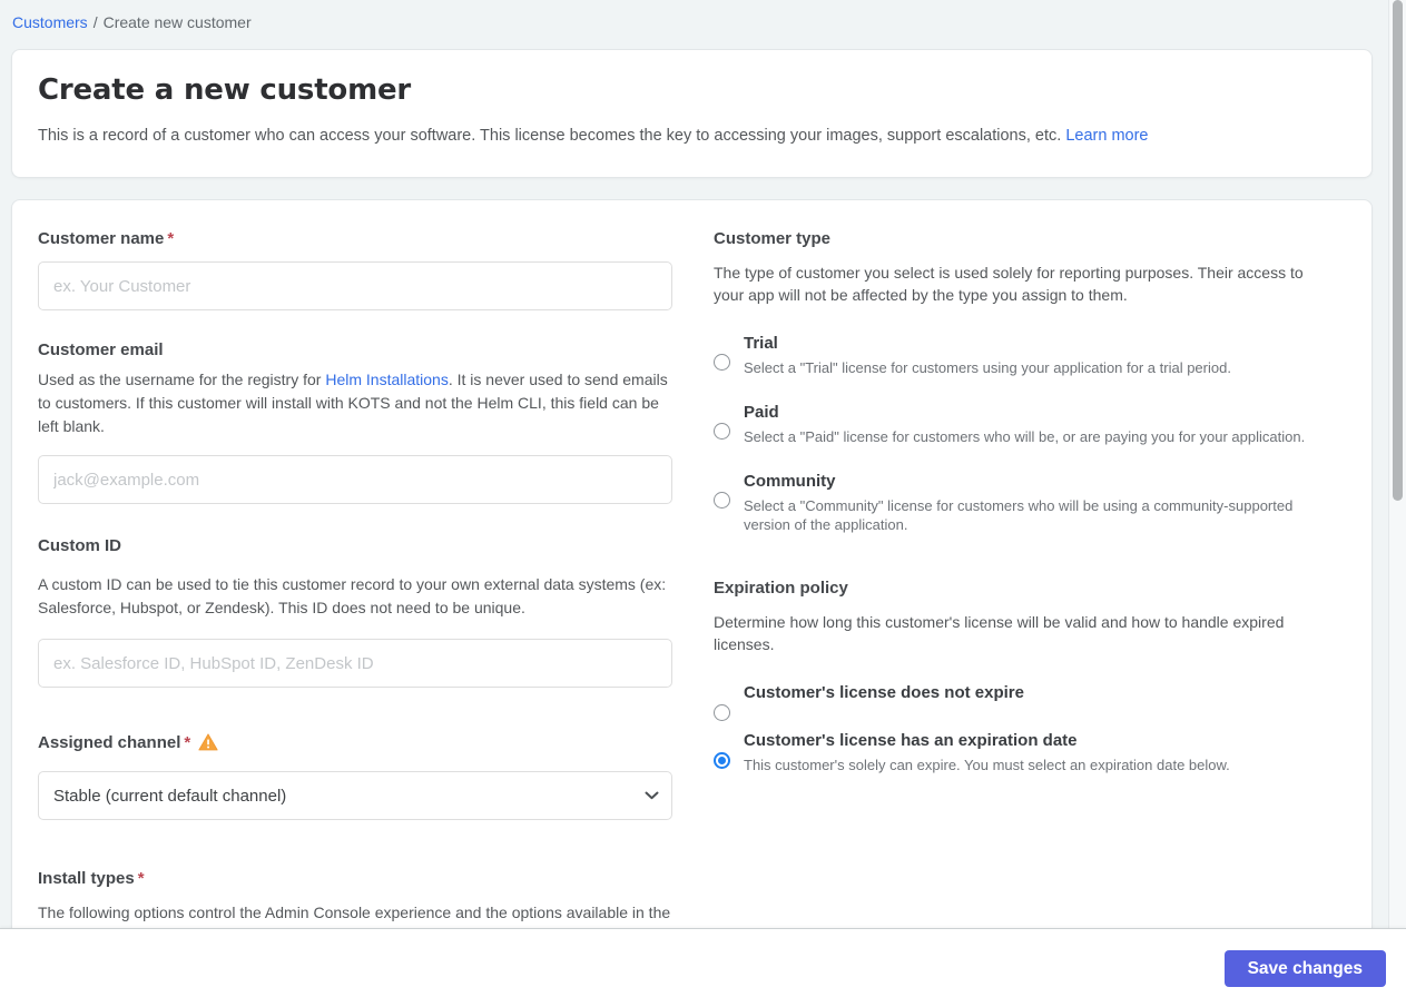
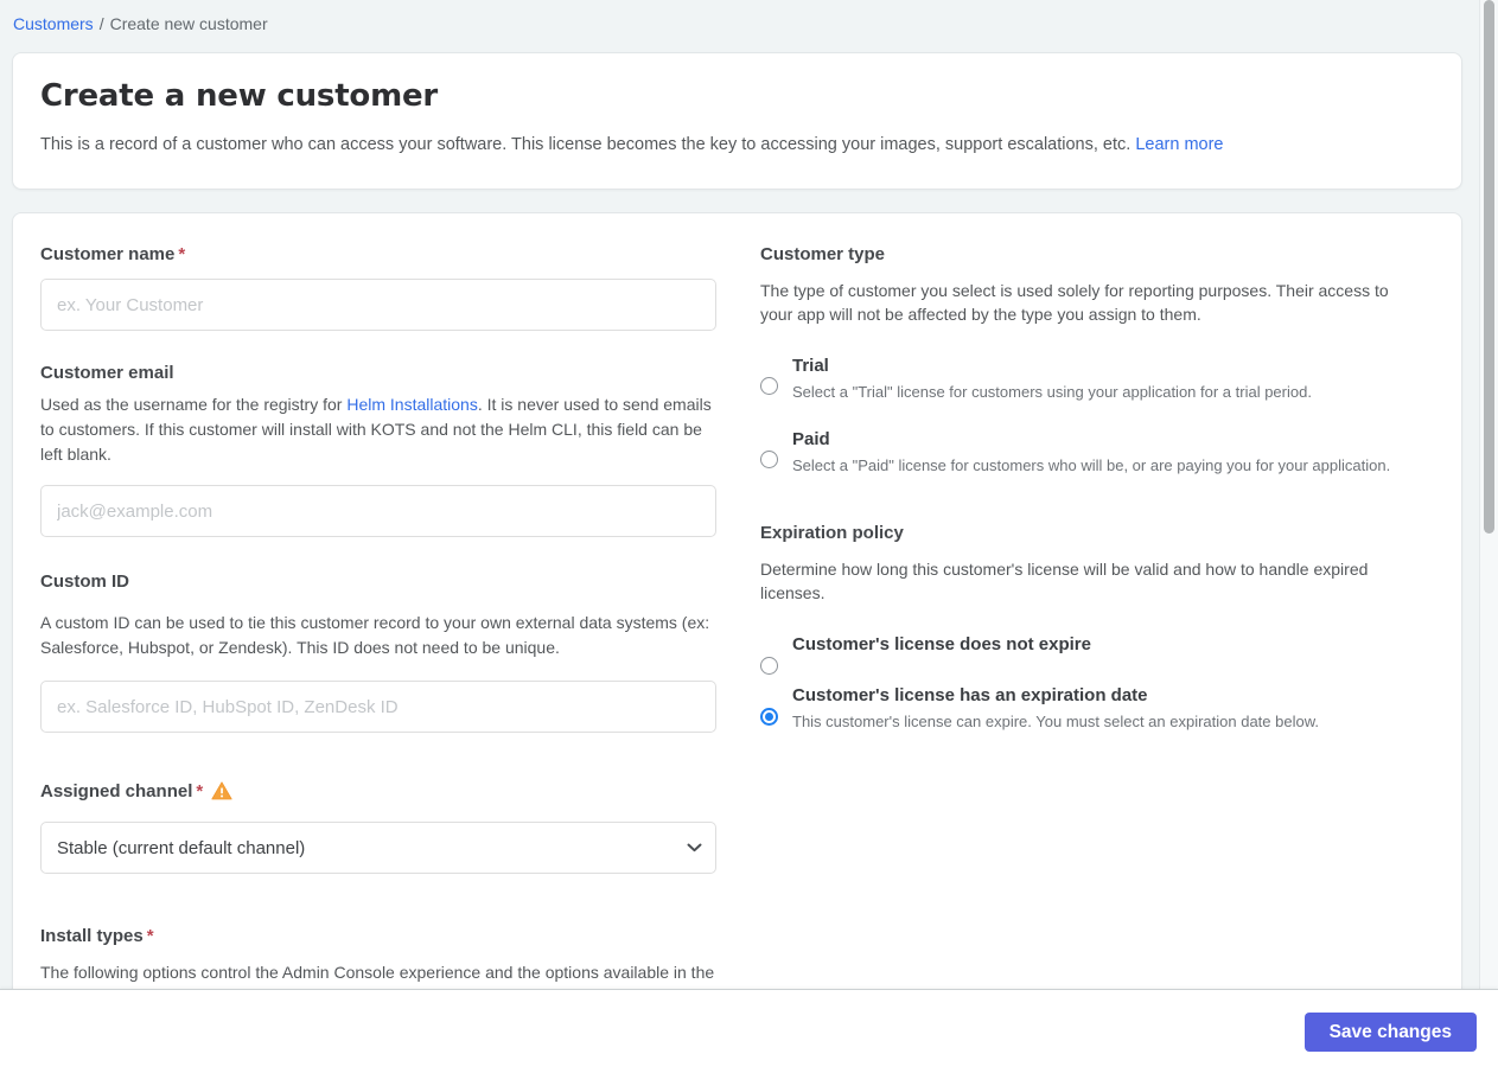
  Customers / Create new customer
  Create a new customer
  This is a record of a customer who can access your software. This license becomes the key to accessing your images, support escalations, etc. Learn more
  Customer name *
  ex. Your Customer
  Customer email
  Used as the username for the registry for Helm Installations. It is never used to send emails to customers. If this customer will install with KOTS and not the Helm CLI, this field can be left blank.
  jack@example.com
  Custom ID
  A custom ID can be used to tie this customer record to your own external data systems (ex: Salesforce, Hubspot, or Zendesk). This ID does not need to be unique.
  ex. Salesforce ID, HubSpot ID, ZenDesk ID
  Assigned channel *
  Stable (current default channel)
  Install types *
  Customer type
  The type of customer you select is used solely for reporting purposes. Their access to your app will not be affected by the type you assign to them.
  Trial
  Select a "Trial" license for customers using your application for a trial period.
  Paid
  Select a "Paid" license for customers who will be, or are paying you for your application.
- Community
- Select a "Community" license for customers who will be using a community-supported version of the application.
  Expiration policy
  Determine how long this customer's license will be valid and how to handle expired licenses.
  Customer's license does not expire
  Customer's license has an expiration date
- This customer's solely can expire. You must select an expiration date below.
+ This customer's license can expire. You must select an expiration date below.
  Save changes
